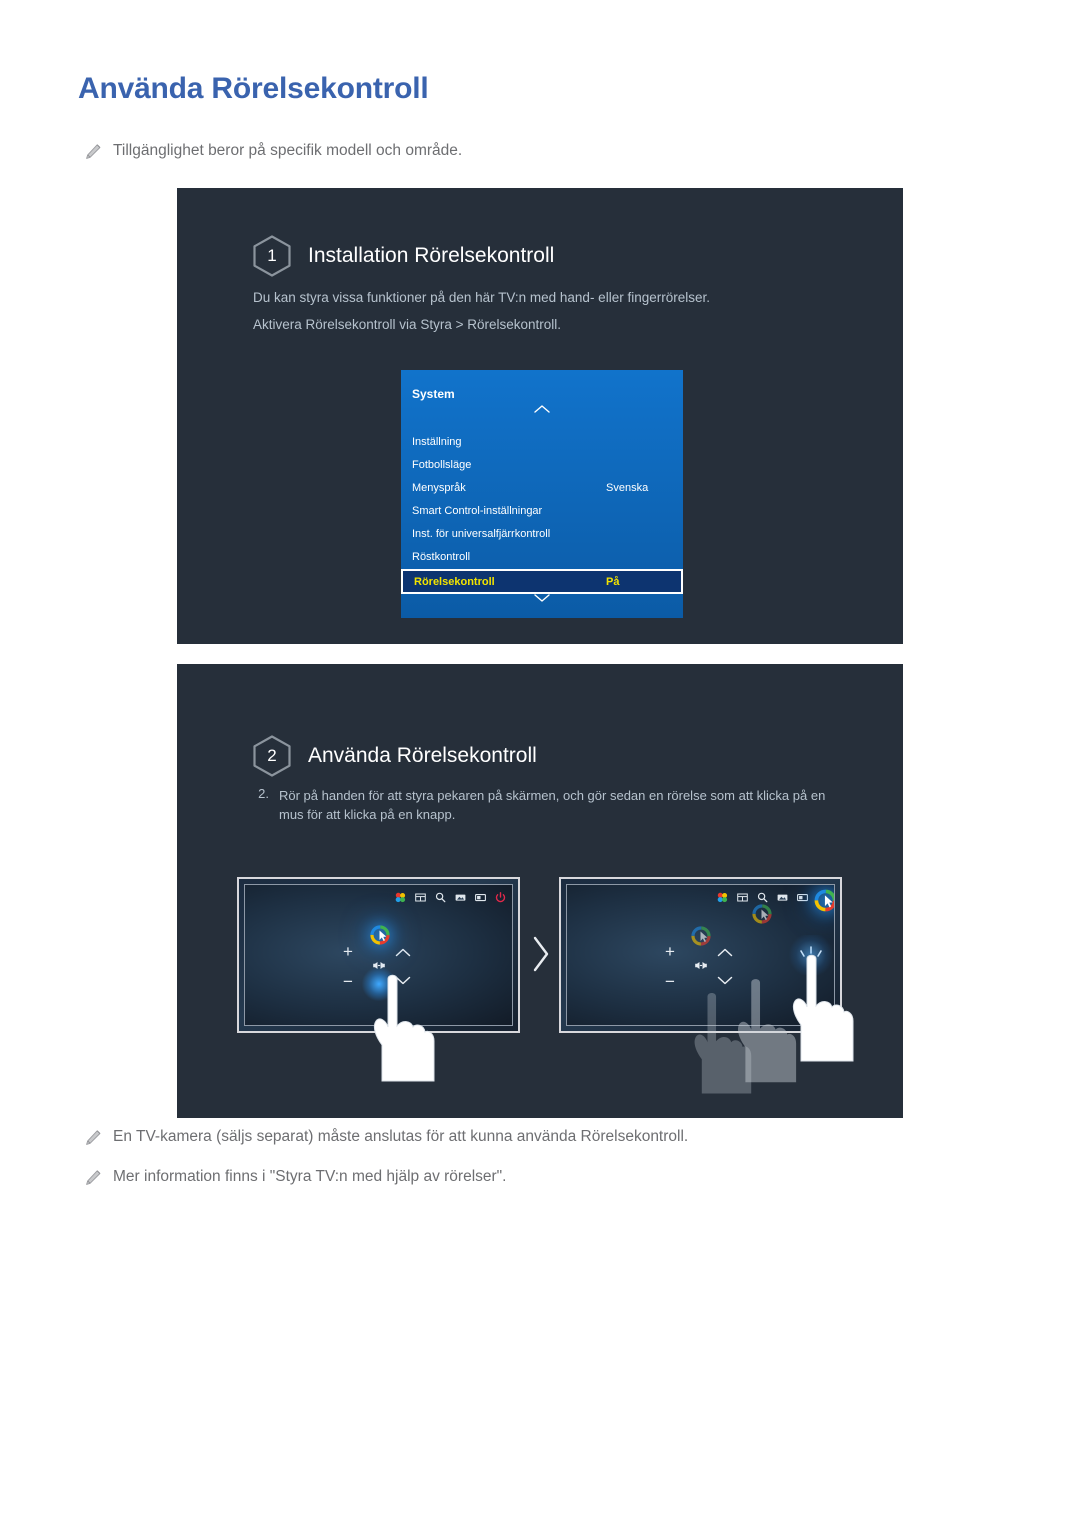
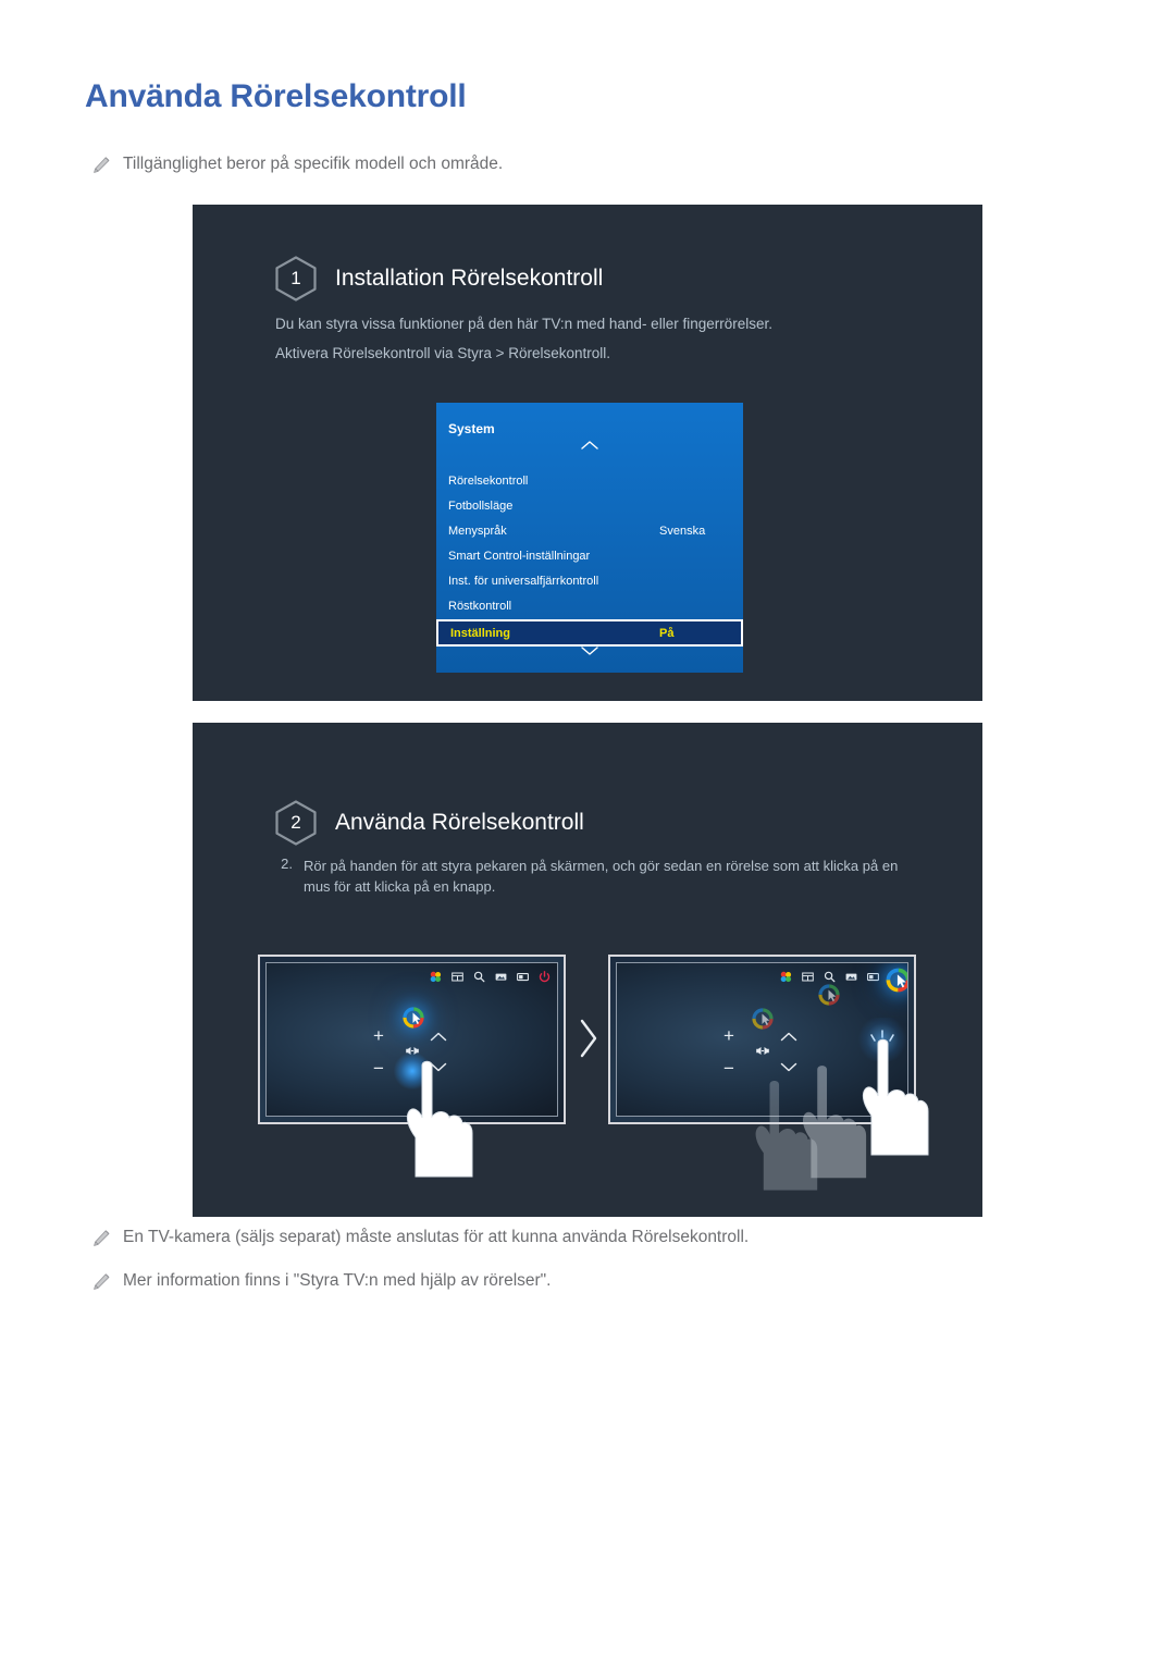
  Använda Rörelsekontroll
  Tillgänglighet beror på specifik modell och område.
  1
  Installation Rörelsekontroll
  Du kan styra vissa funktioner på den här TV:n med hand- eller fingerrörelser.
  Aktivera Rörelsekontroll via Styra > Rörelsekontroll.
  System
- Inställning
+ Rörelsekontroll
  Fotbollsläge
  Menyspråk
  Svenska
  Smart Control-inställningar
  Inst. för universalfjärrkontroll
  Röstkontroll
- Rörelsekontroll
+ Inställning
  På
  2
  Använda Rörelsekontroll
  2.
  Rör på handen för att styra pekaren på skärmen, och gör sedan en rörelse som att klicka på en mus för att klicka på en knapp.
  +
  −
  +
  −
  En TV-kamera (säljs separat) måste anslutas för att kunna använda Rörelsekontroll.
  Mer information finns i "Styra TV:n med hjälp av rörelser".
